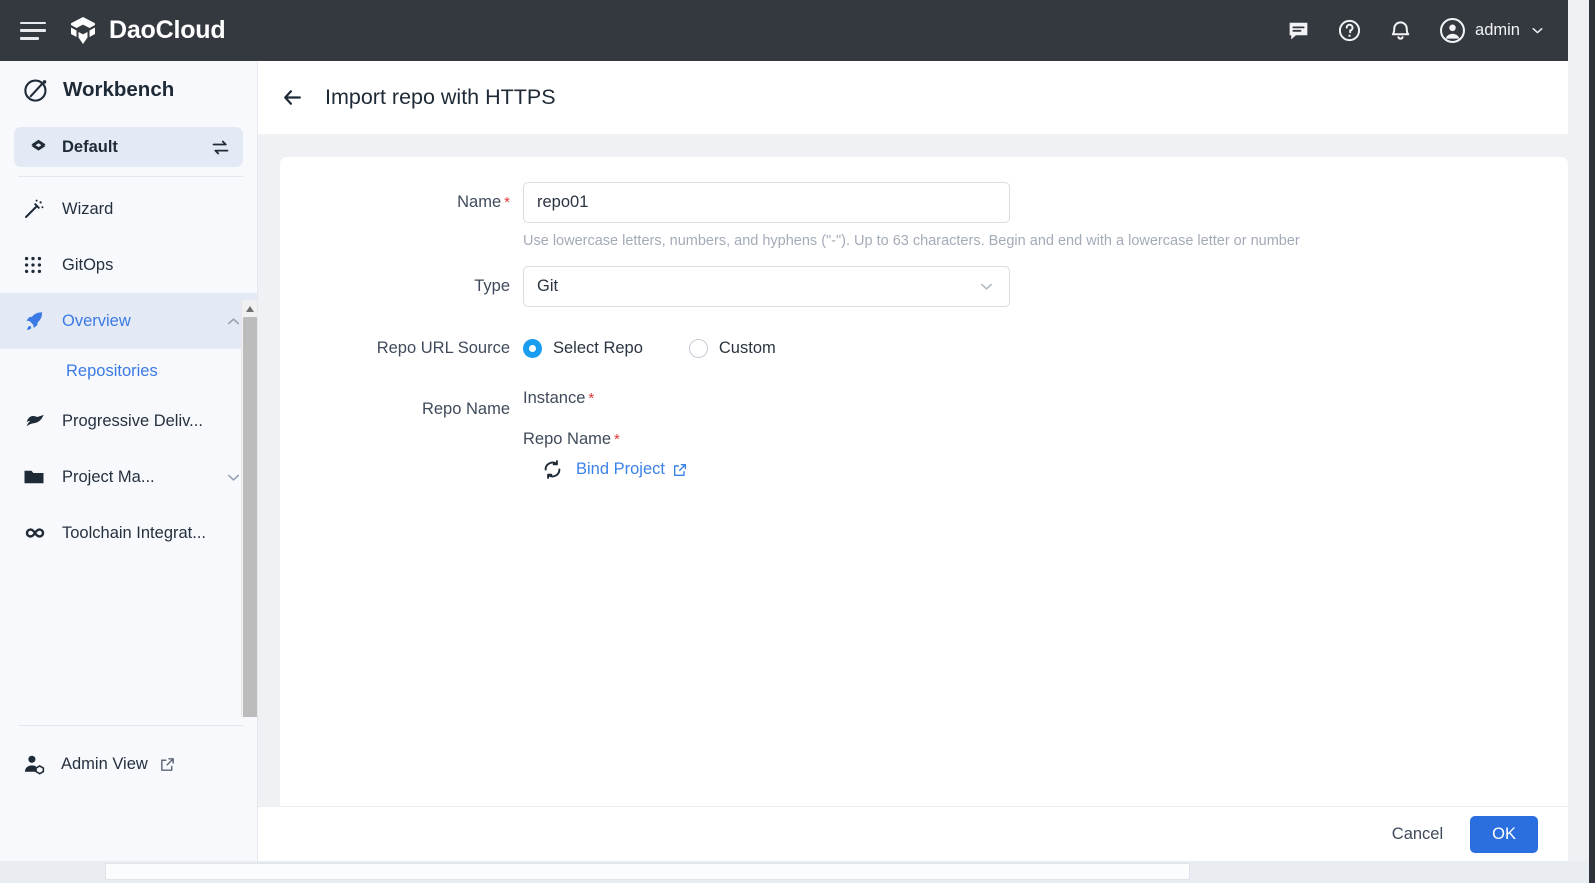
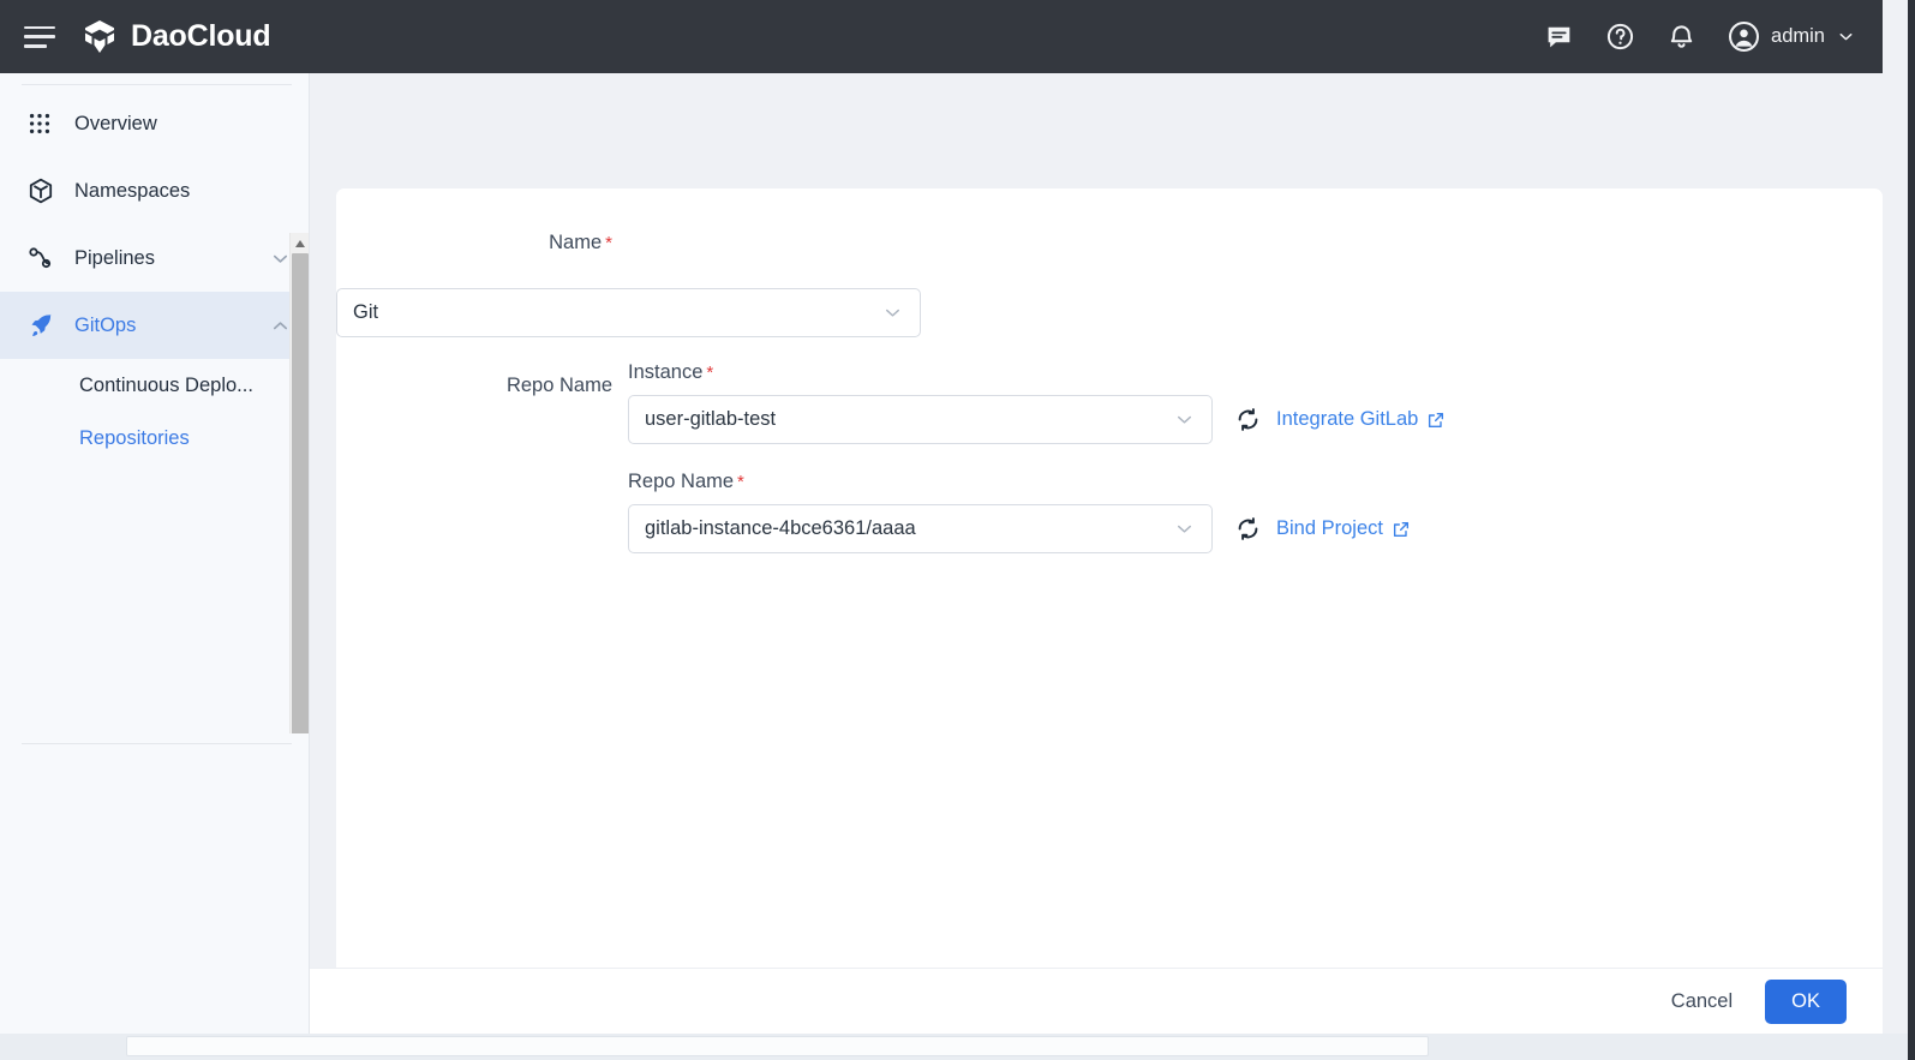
  DaoCloud
  admin
- Workbench
- Default
- Wizard
- GitOps
+ Overview
+ Namespaces
+ Pipelines
- Overview
+ GitOps
+ Continuous Deplo...
  Repositories
- Progressive Deliv...
- Project Ma...
- Toolchain Integrat...
- Admin View
- Import repo with HTTPS
  Name *
- repo01
- Use lowercase letters, numbers, and hyphens ("-"). Up to 63 characters. Begin and end with a lowercase letter or number
- Type
  Git
- Repo URL Source
- Select Repo
- Custom
  Repo Name
  Instance
  *
+ user-gitlab-test
+ Integrate GitLab
  Repo Name
  *
+ gitlab-instance-4bce6361/aaaa
  Bind Project
  Cancel
  OK
